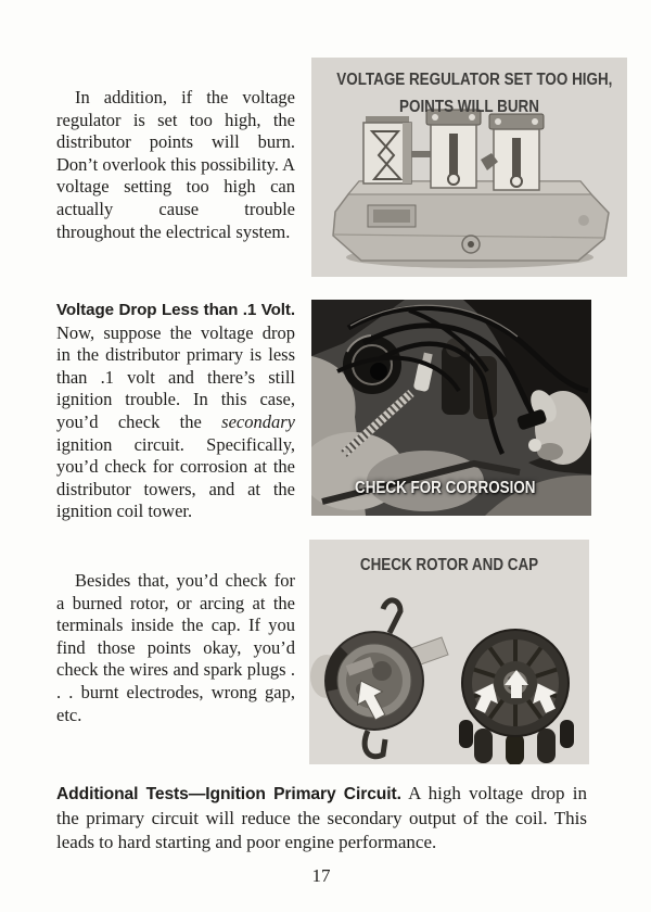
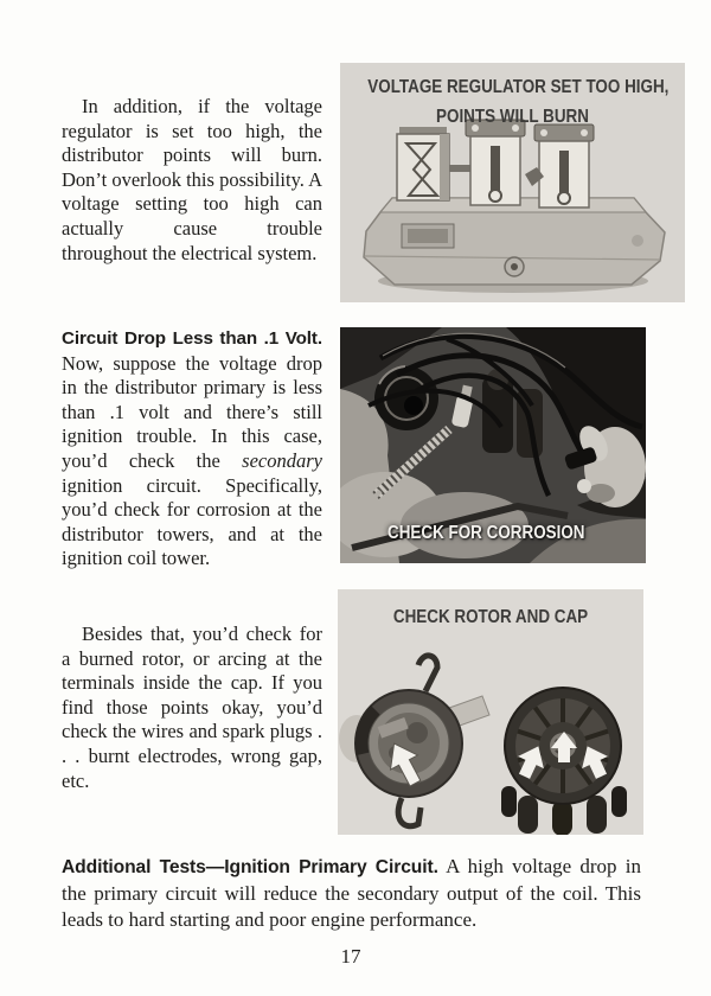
  In addition, if the voltage regulator is set too high, the distributor points will burn. Don’t overlook this possibility. A voltage setting too high can actually cause trouble throughout the electrical system.
  VOLTAGE REGULATOR SET TOO HIGH,
  POINTS WILL BURN
- Voltage Drop Less than .1 Volt. Now, suppose the voltage drop in the distributor primary is less than .1 volt and there’s still ignition trouble. In this case, you’d check the secondary ignition circuit. Specifically, you’d check for corrosion at the distributor towers, and at the ignition coil tower.
+ Circuit Drop Less than .1 Volt. Now, suppose the voltage drop in the distributor primary is less than .1 volt and there’s still ignition trouble. In this case, you’d check the secondary ignition circuit. Specifically, you’d check for corrosion at the distributor towers, and at the ignition coil tower.
  CHECK FOR CORROSION
  Besides that, you’d check for a burned rotor, or arcing at the terminals inside the cap. If you find those points okay, you’d check the wires and spark plugs . . . burnt electrodes, wrong gap, etc.
  CHECK ROTOR AND CAP
  Additional Tests—Ignition Primary Circuit. A high voltage drop in the primary circuit will reduce the secondary output of the coil. This leads to hard starting and poor engine performance.
  17
